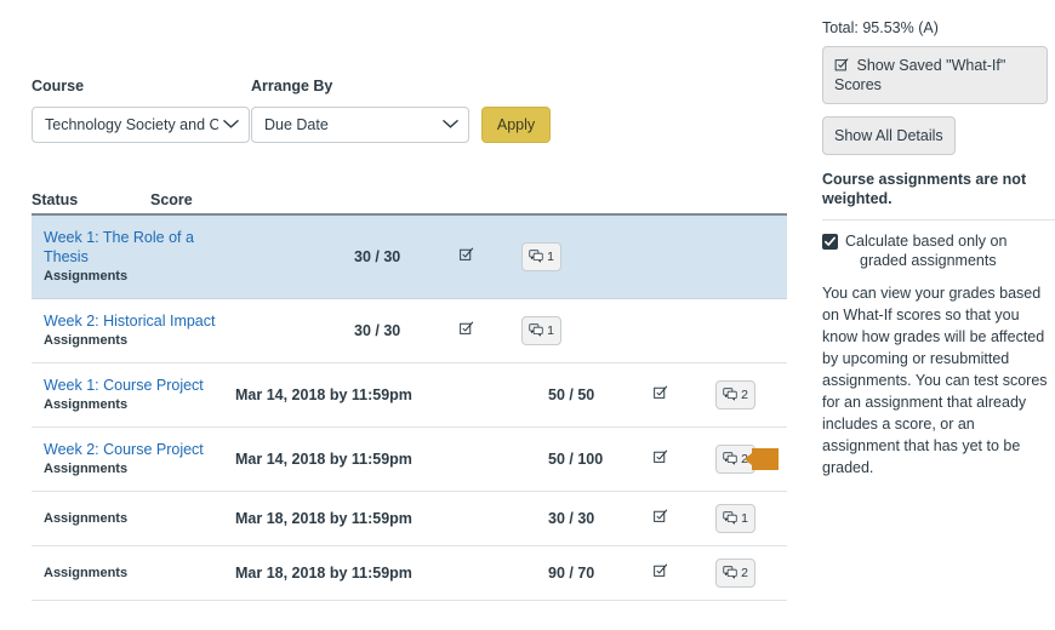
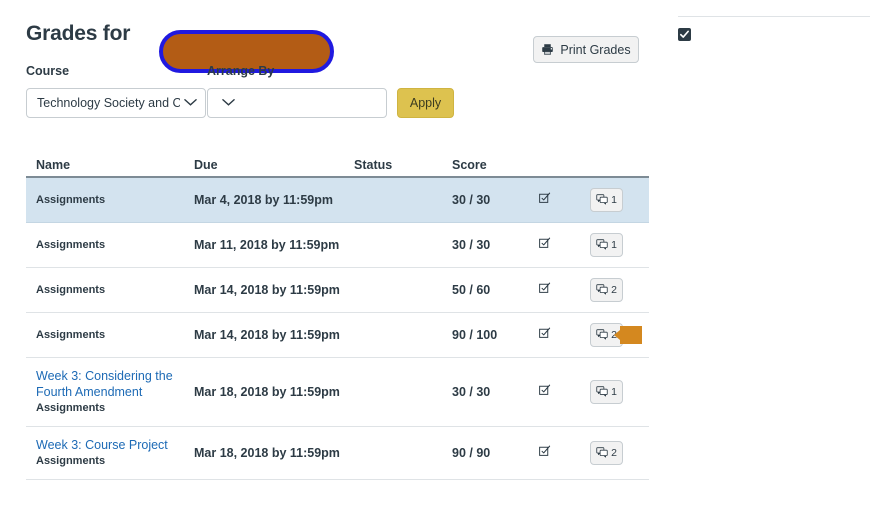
+ Grades for
+ Print Grades
  Course
  Arrange By
  Technology Society and C
- Due Date
  Apply
+ Name
+ Due
  Status
  Score
- Week 1: The Role of a Thesis
  Assignments
+ Mar 4, 2018 by 11:59pm
  30 / 30
  1
- Week 2: Historical Impact
  Assignments
+ Mar 11, 2018 by 11:59pm
  30 / 30
  1
- Week 1: Course Project
  Assignments
  Mar 14, 2018 by 11:59pm
- 50 / 50
+ 50 / 60
  2
- Week 2: Course Project
  Assignments
  Mar 14, 2018 by 11:59pm
- 50 / 100
+ 90 / 100
+ Week 3: Considering the Fourth Amendment
  Assignments
  Mar 18, 2018 by 11:59pm
  30 / 30
  1
+ Week 3: Course Project
  Assignments
  Mar 18, 2018 by 11:59pm
- 90 / 70
+ 90 / 90
  2
- Total: 95.53% (A)
- Show Saved "What-If" Scores
- Show All Details
- Course assignments are not weighted.
- Calculate based only on
- graded assignments
- You can view your grades based on What-If scores so that you know how grades will be affected by upcoming or resubmitted assignments. You can test scores for an assignment that already includes a score, or an assignment that has yet to be graded.
